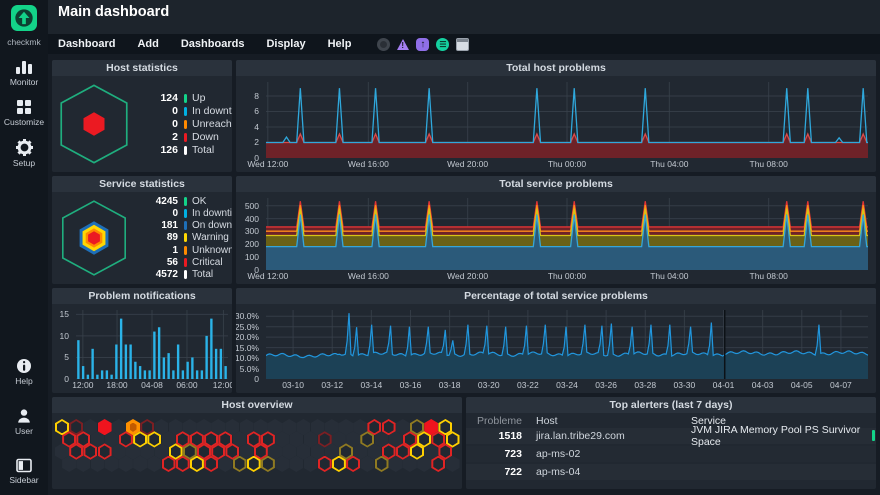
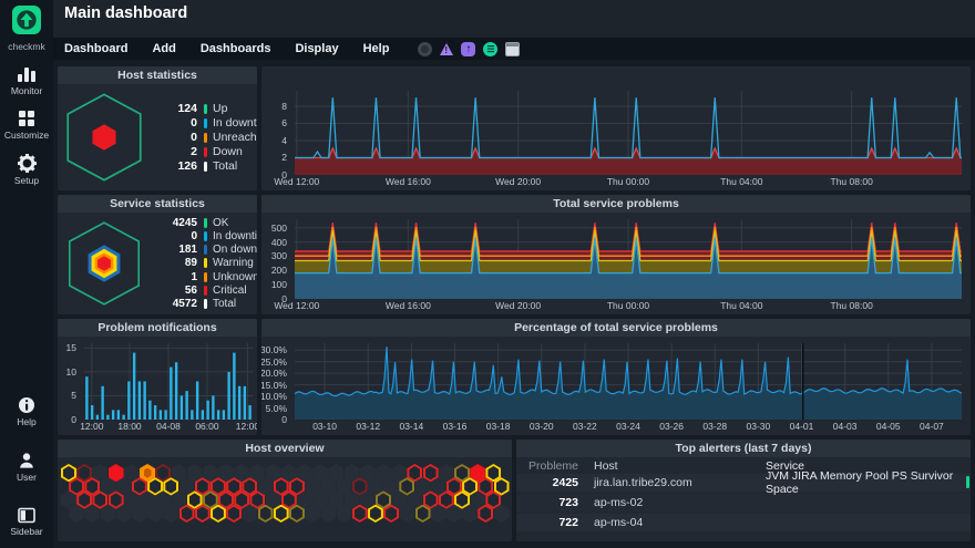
  checkmk
  Monitor
  Customize
  Setup
  Help
  User
  Sidebar
  Main dashboard
  Dashboard
  Add
  Dashboards
  Display
  Help
  ↑
  ☰
  Host statistics
  124
  Up
  0
  In downt
  0
  2
  Down
  126
  Total
  Service statistics
  4245
  OK
  0
  In downti
  181
  89
  Warning
  1
  Unknown
  56
  Critical
  4572
  Total
  Problem notifications
  0
  5
  10
  15
  12:00
  18:00
  04-08
  06:00
  12:00
- Total host problems
  0
  2
  4
  6
  8
  Wed 12:00
  Wed 16:00
  Wed 20:00
  Thu 00:00
  Thu 04:00
  Thu 08:00
  Total service problems
  0
  100
  200
  300
  400
  500
  Wed 12:00
  Wed 16:00
  Wed 20:00
  Thu 00:00
  Thu 04:00
  Thu 08:00
  Percentage of total service problems
  0
  5.0%
  10.0%
  15.0%
  20.0%
  25.0%
  30.0%
  03-10
  03-12
  03-14
  03-16
  03-18
  03-20
  03-22
  03-24
  03-26
  03-28
  03-30
  04-01
  04-03
  04-05
  04-07
  Host overview
  Top alerters (last 7 days)
  Probleme
  Host
  Service
- 1518
+ 2425
  jira.lan.tribe29.com
  JVM JIRA Memory Pool PS Survivor Space
  723
  ap-ms-02
  722
  ap-ms-04
